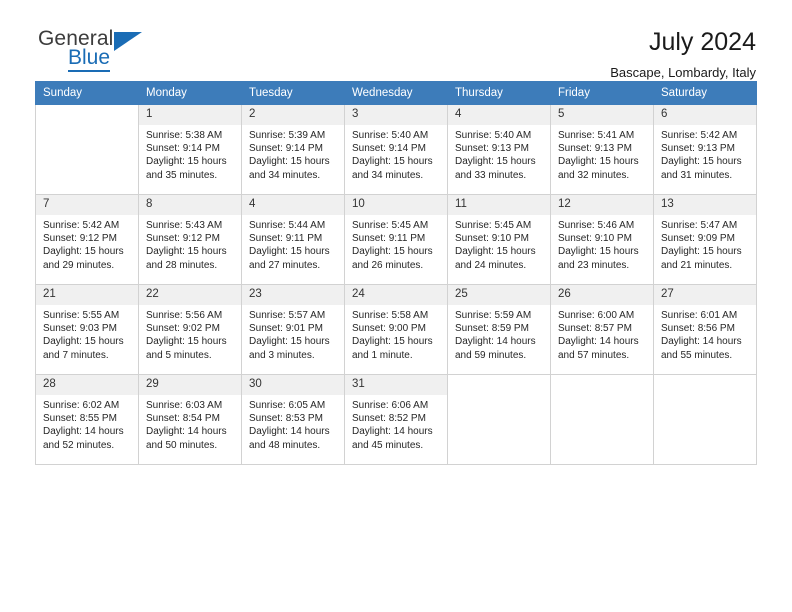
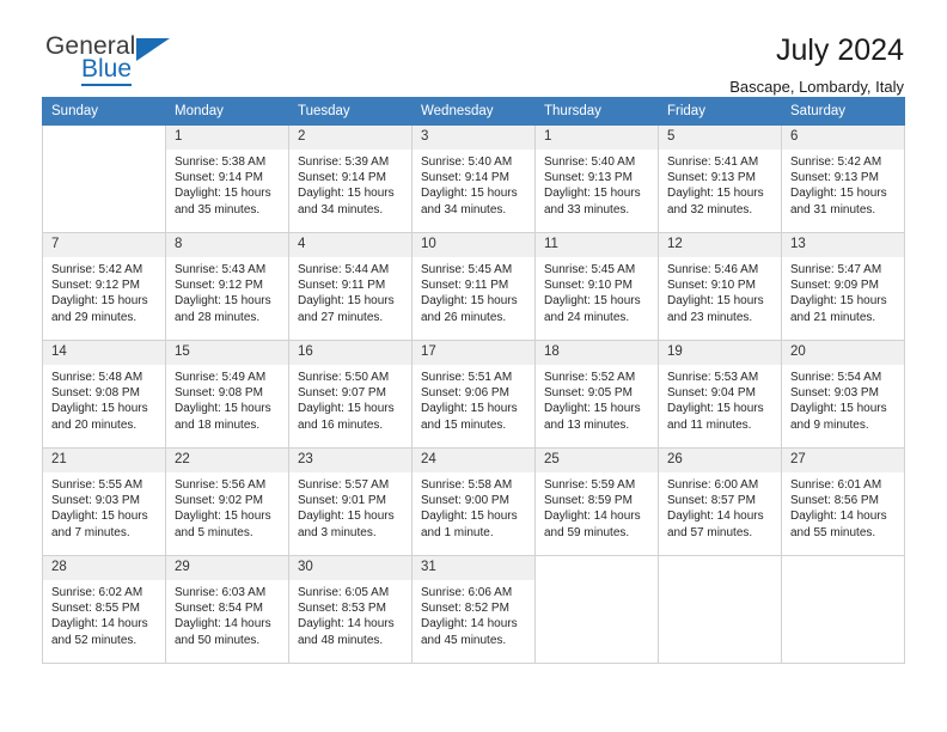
  General
  Blue
  July 2024
  Bascape, Lombardy, Italy
  Sunday	Monday	Tuesday	Wednesday	Thursday	Friday	Saturday
- 	1Sunrise: 5:38 AMSunset: 9:14 PMDaylight: 15 hoursand 35 minutes.	2Sunrise: 5:39 AMSunset: 9:14 PMDaylight: 15 hoursand 34 minutes.	3Sunrise: 5:40 AMSunset: 9:14 PMDaylight: 15 hoursand 34 minutes.	4Sunrise: 5:40 AMSunset: 9:13 PMDaylight: 15 hoursand 33 minutes.	5Sunrise: 5:41 AMSunset: 9:13 PMDaylight: 15 hoursand 32 minutes.	6Sunrise: 5:42 AMSunset: 9:13 PMDaylight: 15 hoursand 31 minutes.
+ 	1Sunrise: 5:38 AMSunset: 9:14 PMDaylight: 15 hoursand 35 minutes.	2Sunrise: 5:39 AMSunset: 9:14 PMDaylight: 15 hoursand 34 minutes.	3Sunrise: 5:40 AMSunset: 9:14 PMDaylight: 15 hoursand 34 minutes.	1Sunrise: 5:40 AMSunset: 9:13 PMDaylight: 15 hoursand 33 minutes.	5Sunrise: 5:41 AMSunset: 9:13 PMDaylight: 15 hoursand 32 minutes.	6Sunrise: 5:42 AMSunset: 9:13 PMDaylight: 15 hoursand 31 minutes.
  7Sunrise: 5:42 AMSunset: 9:12 PMDaylight: 15 hoursand 29 minutes.	8Sunrise: 5:43 AMSunset: 9:12 PMDaylight: 15 hoursand 28 minutes.	4Sunrise: 5:44 AMSunset: 9:11 PMDaylight: 15 hoursand 27 minutes.	10Sunrise: 5:45 AMSunset: 9:11 PMDaylight: 15 hoursand 26 minutes.	11Sunrise: 5:45 AMSunset: 9:10 PMDaylight: 15 hoursand 24 minutes.	12Sunrise: 5:46 AMSunset: 9:10 PMDaylight: 15 hoursand 23 minutes.	13Sunrise: 5:47 AMSunset: 9:09 PMDaylight: 15 hoursand 21 minutes.
+ 14Sunrise: 5:48 AMSunset: 9:08 PMDaylight: 15 hoursand 20 minutes.	15Sunrise: 5:49 AMSunset: 9:08 PMDaylight: 15 hoursand 18 minutes.	16Sunrise: 5:50 AMSunset: 9:07 PMDaylight: 15 hoursand 16 minutes.	17Sunrise: 5:51 AMSunset: 9:06 PMDaylight: 15 hoursand 15 minutes.	18Sunrise: 5:52 AMSunset: 9:05 PMDaylight: 15 hoursand 13 minutes.	19Sunrise: 5:53 AMSunset: 9:04 PMDaylight: 15 hoursand 11 minutes.	20Sunrise: 5:54 AMSunset: 9:03 PMDaylight: 15 hoursand 9 minutes.
  21Sunrise: 5:55 AMSunset: 9:03 PMDaylight: 15 hoursand 7 minutes.	22Sunrise: 5:56 AMSunset: 9:02 PMDaylight: 15 hoursand 5 minutes.	23Sunrise: 5:57 AMSunset: 9:01 PMDaylight: 15 hoursand 3 minutes.	24Sunrise: 5:58 AMSunset: 9:00 PMDaylight: 15 hoursand 1 minute.	25Sunrise: 5:59 AMSunset: 8:59 PMDaylight: 14 hoursand 59 minutes.	26Sunrise: 6:00 AMSunset: 8:57 PMDaylight: 14 hoursand 57 minutes.	27Sunrise: 6:01 AMSunset: 8:56 PMDaylight: 14 hoursand 55 minutes.
  28Sunrise: 6:02 AMSunset: 8:55 PMDaylight: 14 hoursand 52 minutes.	29Sunrise: 6:03 AMSunset: 8:54 PMDaylight: 14 hoursand 50 minutes.	30Sunrise: 6:05 AMSunset: 8:53 PMDaylight: 14 hoursand 48 minutes.	31Sunrise: 6:06 AMSunset: 8:52 PMDaylight: 14 hoursand 45 minutes.
